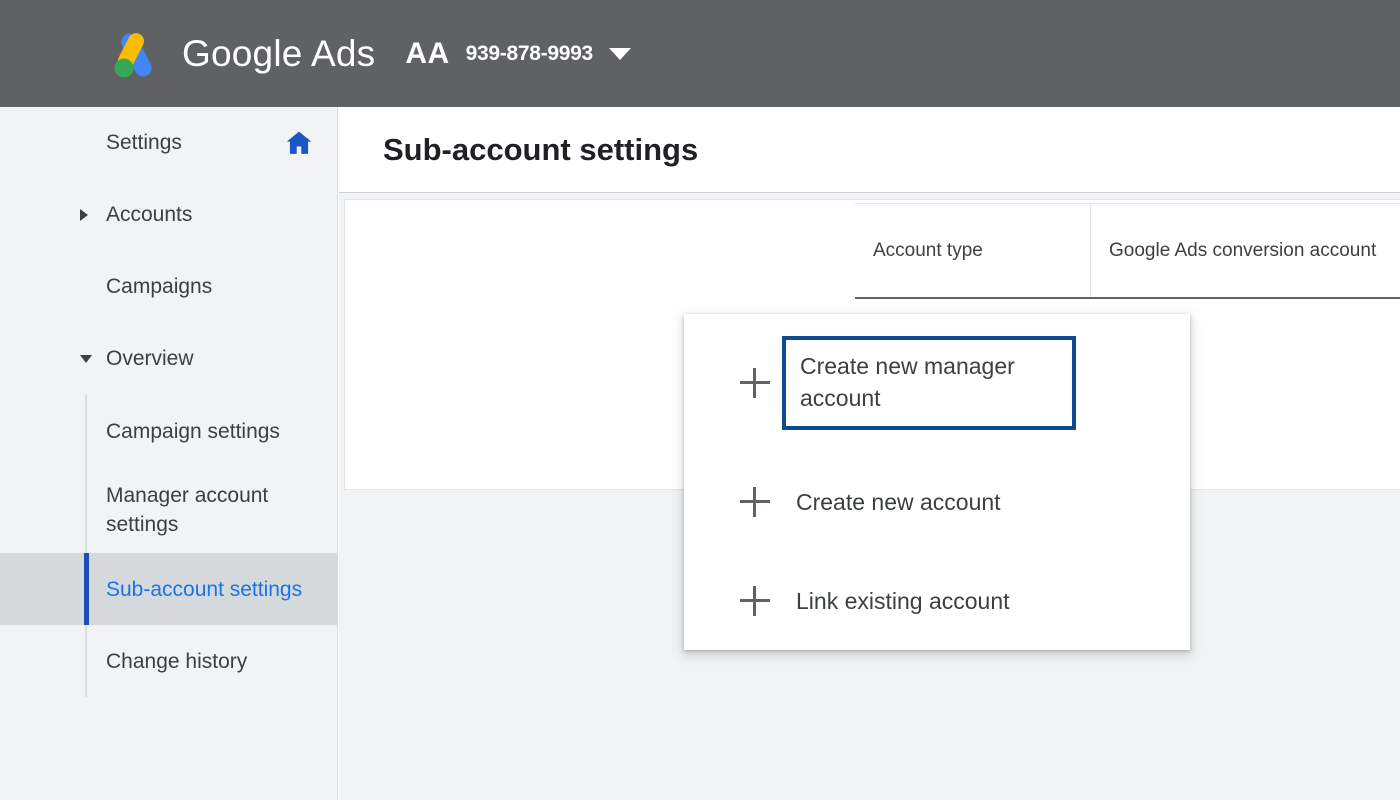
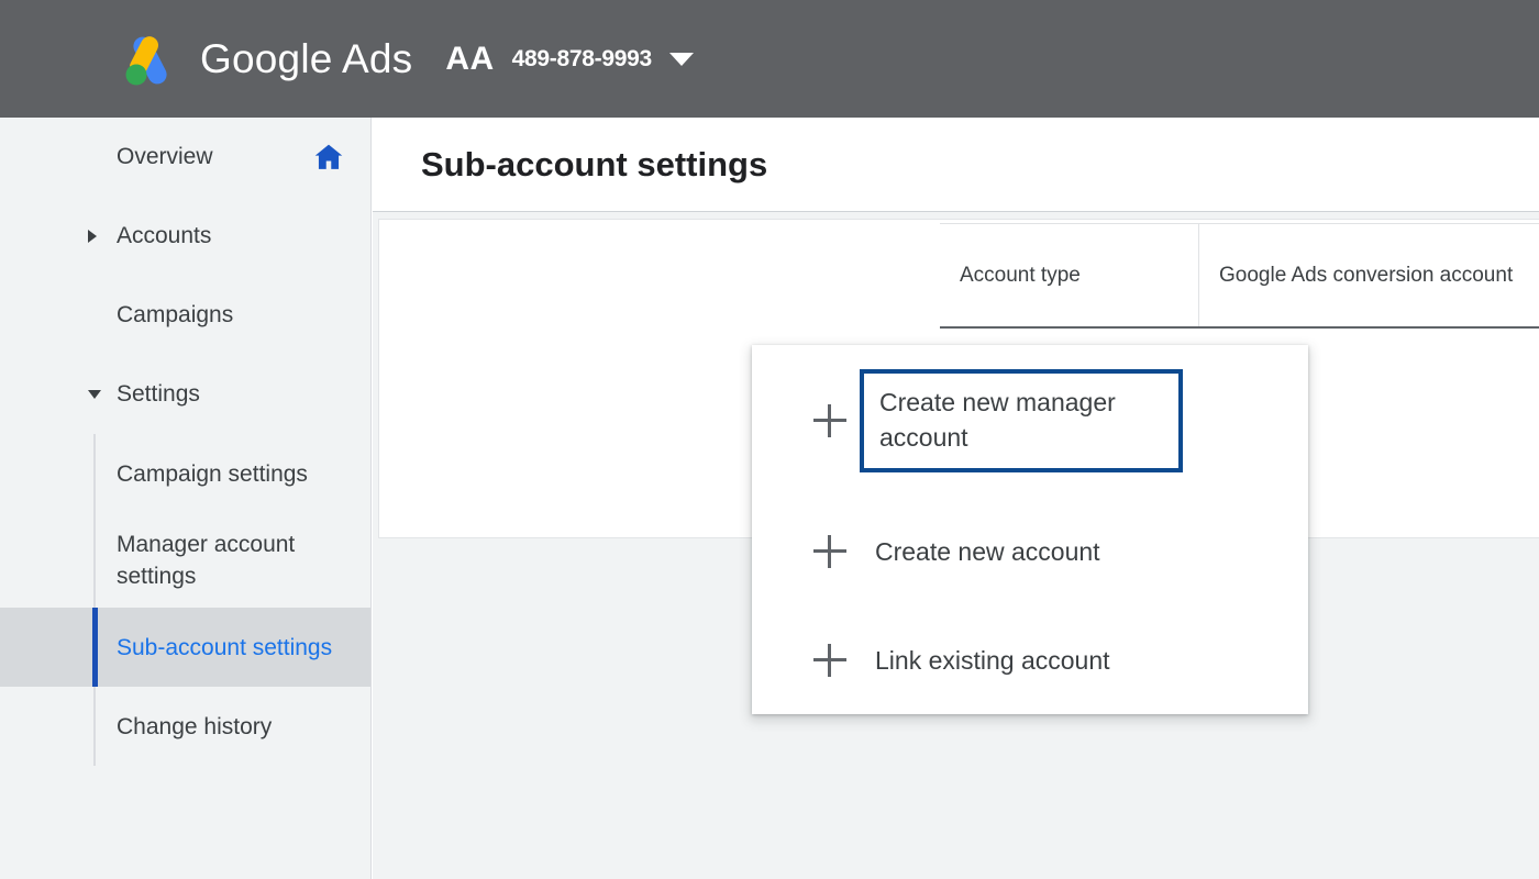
  Google Ads
  AA
- 939-878-9993
+ 489-878-9993
- Settings
+ Overview
  Accounts
  Campaigns
- Overview
+ Settings
  Campaign settings
  Manager account settings
  Sub-account settings
  Change history
  Sub-account settings
  Account type
  Google Ads conversion account
  Create new manager account
  Create new account
  Link existing account
